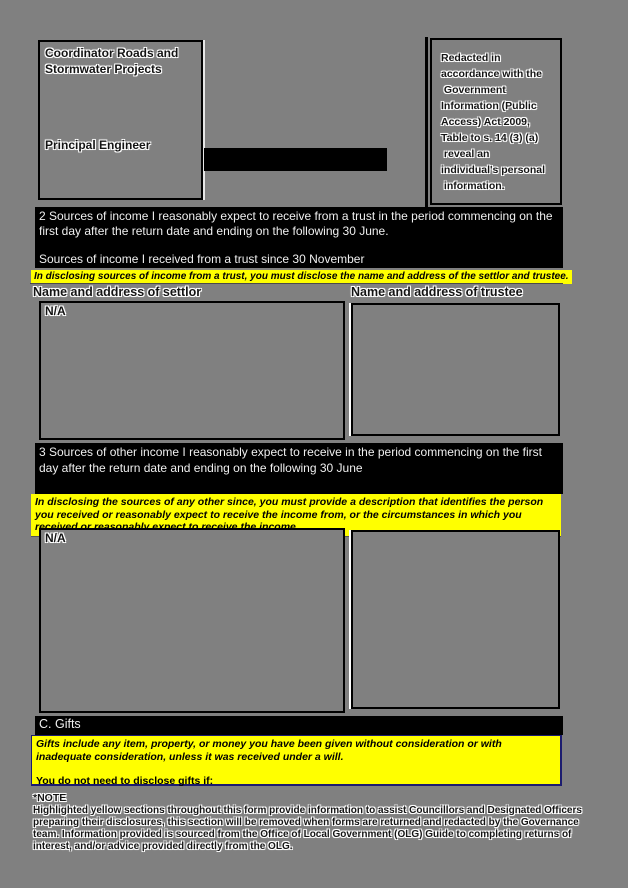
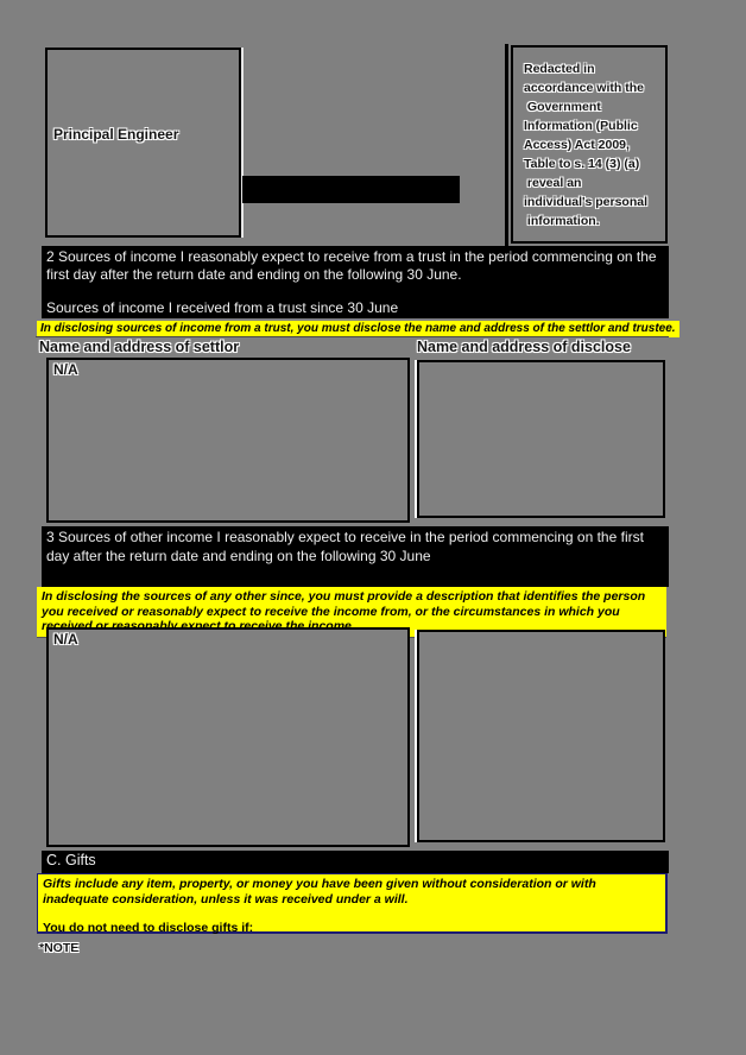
- Coordinator Roads and Stormwater Projects
  Principal Engineer
  Redacted in
  accordance with the
  Government
  Information (Public
  Access) Act 2009,
  Table to s. 14 (3) (a)
  reveal an
  individual's personal
  information.
  2 Sources of income I reasonably expect to receive from a trust in the period commencing on the first day after the return date and ending on the following 30 June.
- Sources of income I received from a trust since 30 November
+ Sources of income I received from a trust since 30 June
  In disclosing sources of income from a trust, you must disclose the name and address of the settlor and trustee.
  Name and address of settlor
- Name and address of trustee
+ Name and address of disclose
  N/A
  3 Sources of other income I reasonably expect to receive in the period commencing on the first day after the return date and ending on the following 30 June
  In disclosing the sources of any other since, you must provide a description that identifies the person you received or reasonably expect to receive the income from, or the circumstances in which you received or reasonably expect to receive the income.
  N/A
  C. Gifts
  Gifts include any item, property, or money you have been given without consideration or with inadequate consideration, unless it was received under a will.
  You do not need to disclose gifts if:
  *NOTE
- Highlighted yellow sections throughout this form provide information to assist Councillors and Designated Officers preparing their disclosures, this section will be removed when forms are returned and redacted by the Governance team. Information provided is sourced from the Office of Local Government (OLG) Guide to completing returns of interest, and/or advice provided directly from the OLG.
